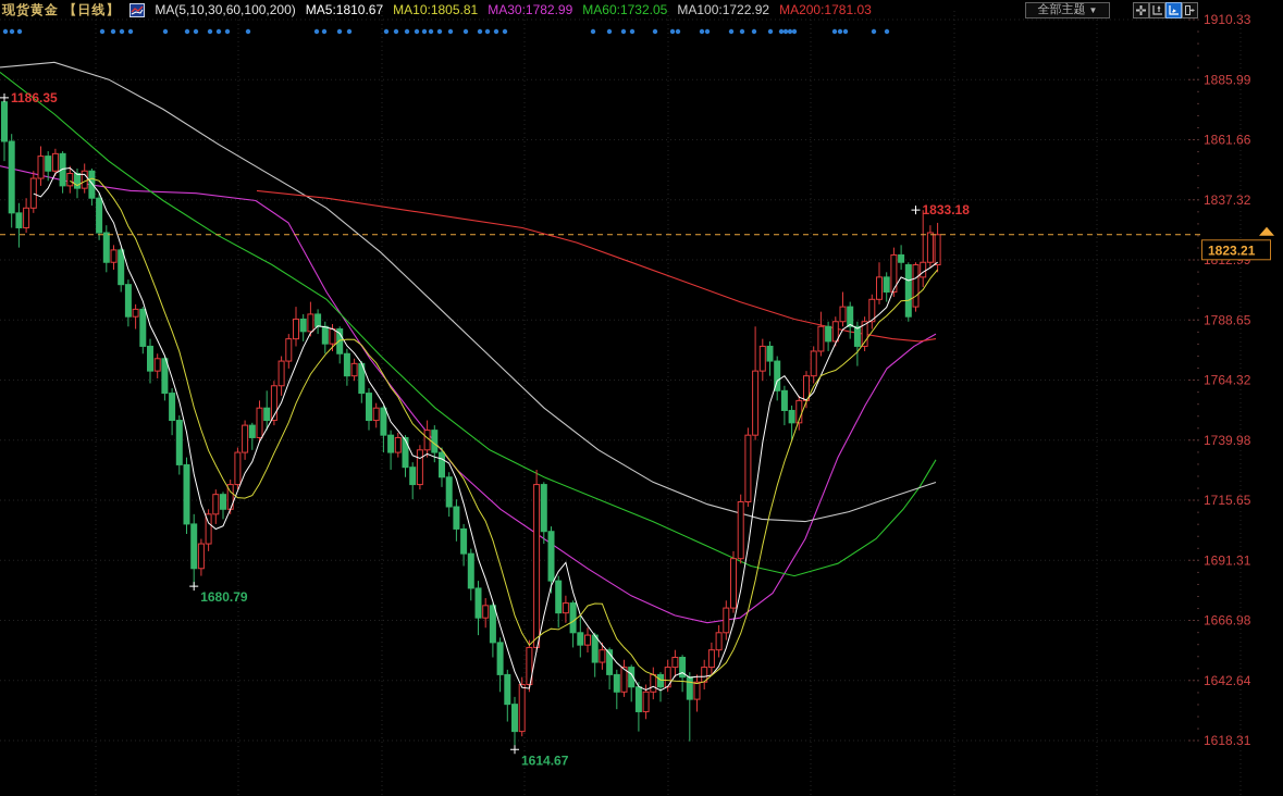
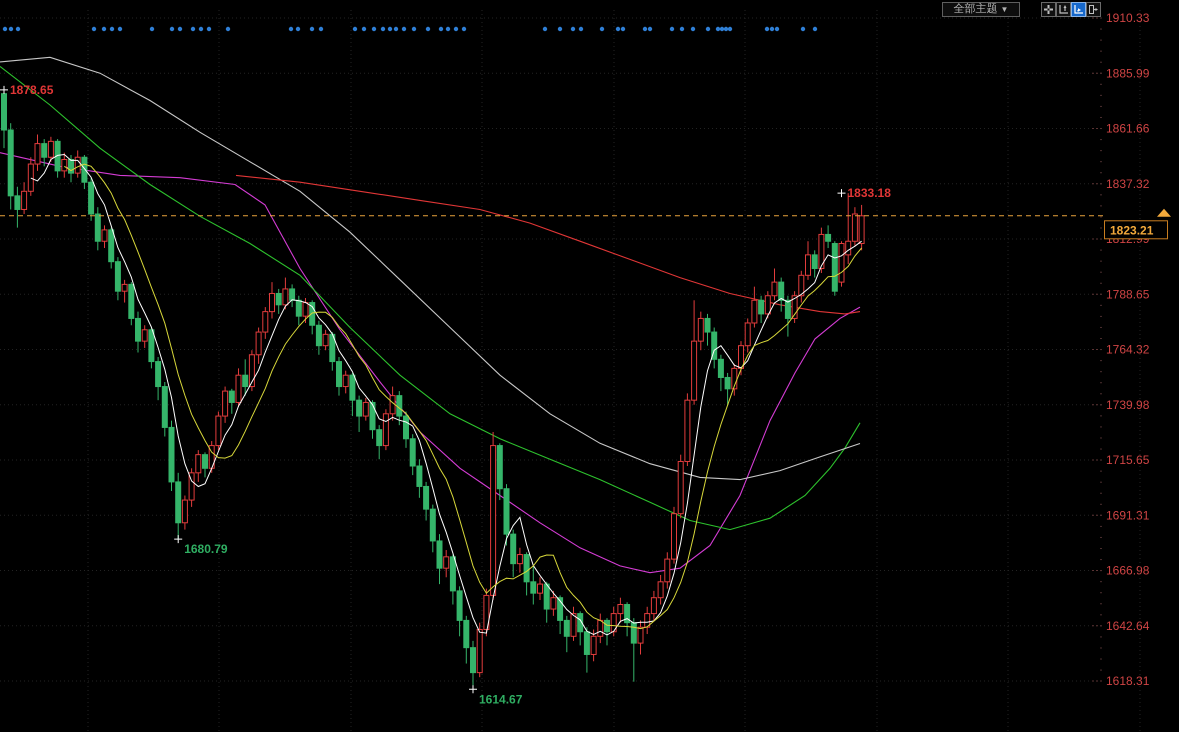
  1910.33
  1885.99
  1861.66
  1837.32
  1788.65
  1764.32
  1739.98
  1715.65
  1691.31
  1666.98
  1642.64
  1618.31
  1823.21
- 1186.35
+ 1878.65
  1833.18
  1680.79
  1614.67
- 现货黄金 【日线】
- MA(5,10,30,60,100,200)
- MA5:1810.67
- MA10:1805.81
- MA30:1782.99
- MA60:1732.05
- MA100:1722.92
- MA200:1781.03
  全部主题
  ▼
